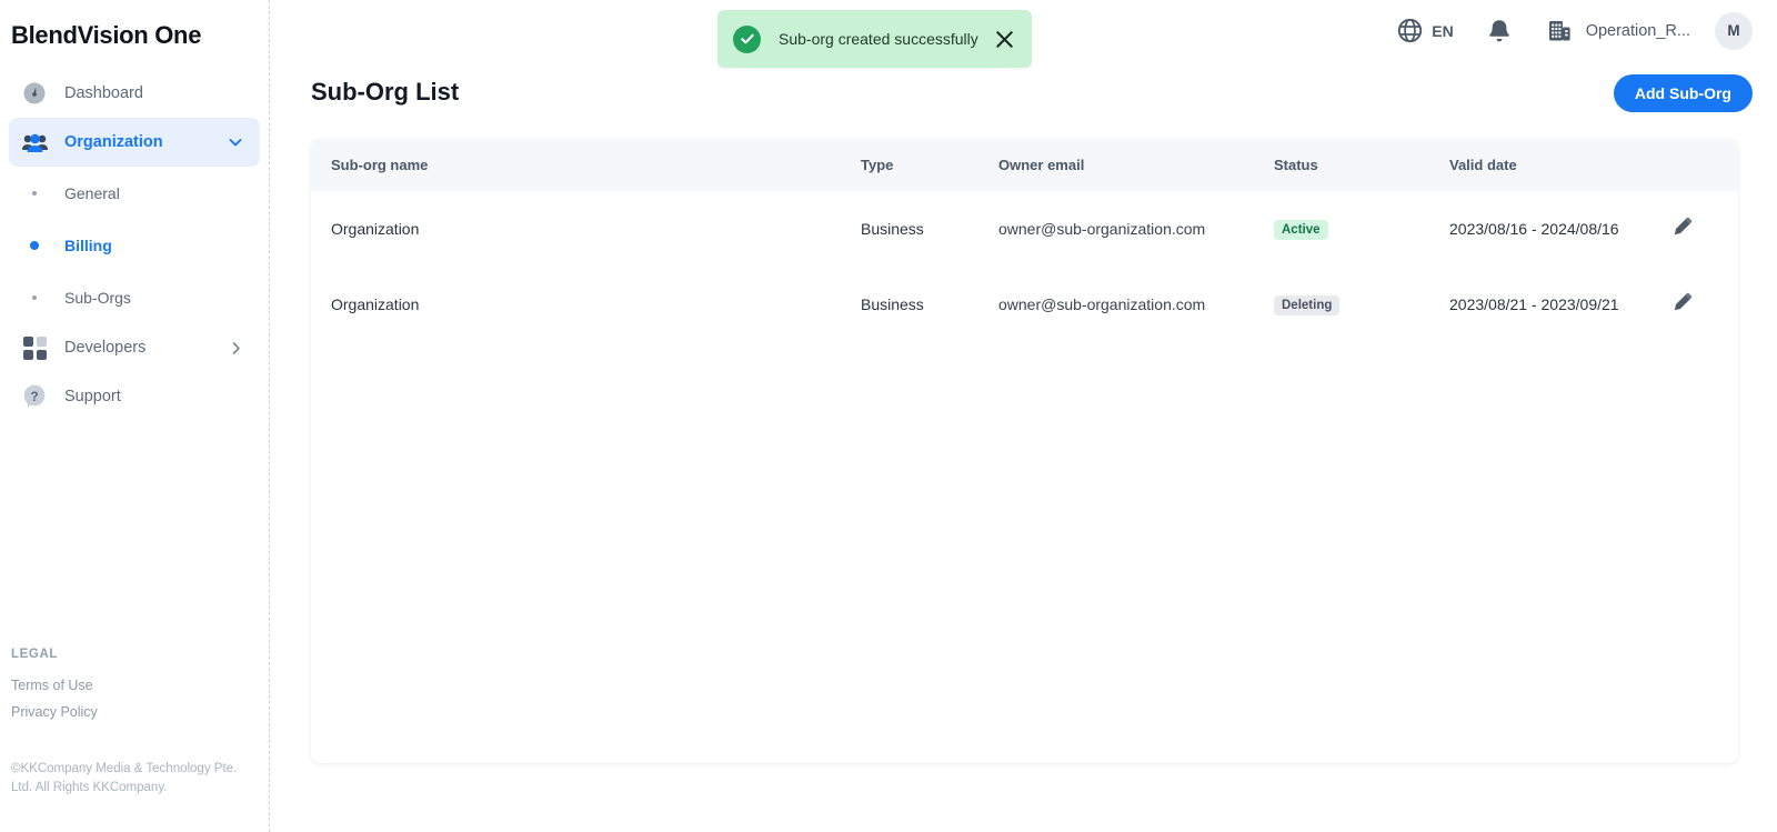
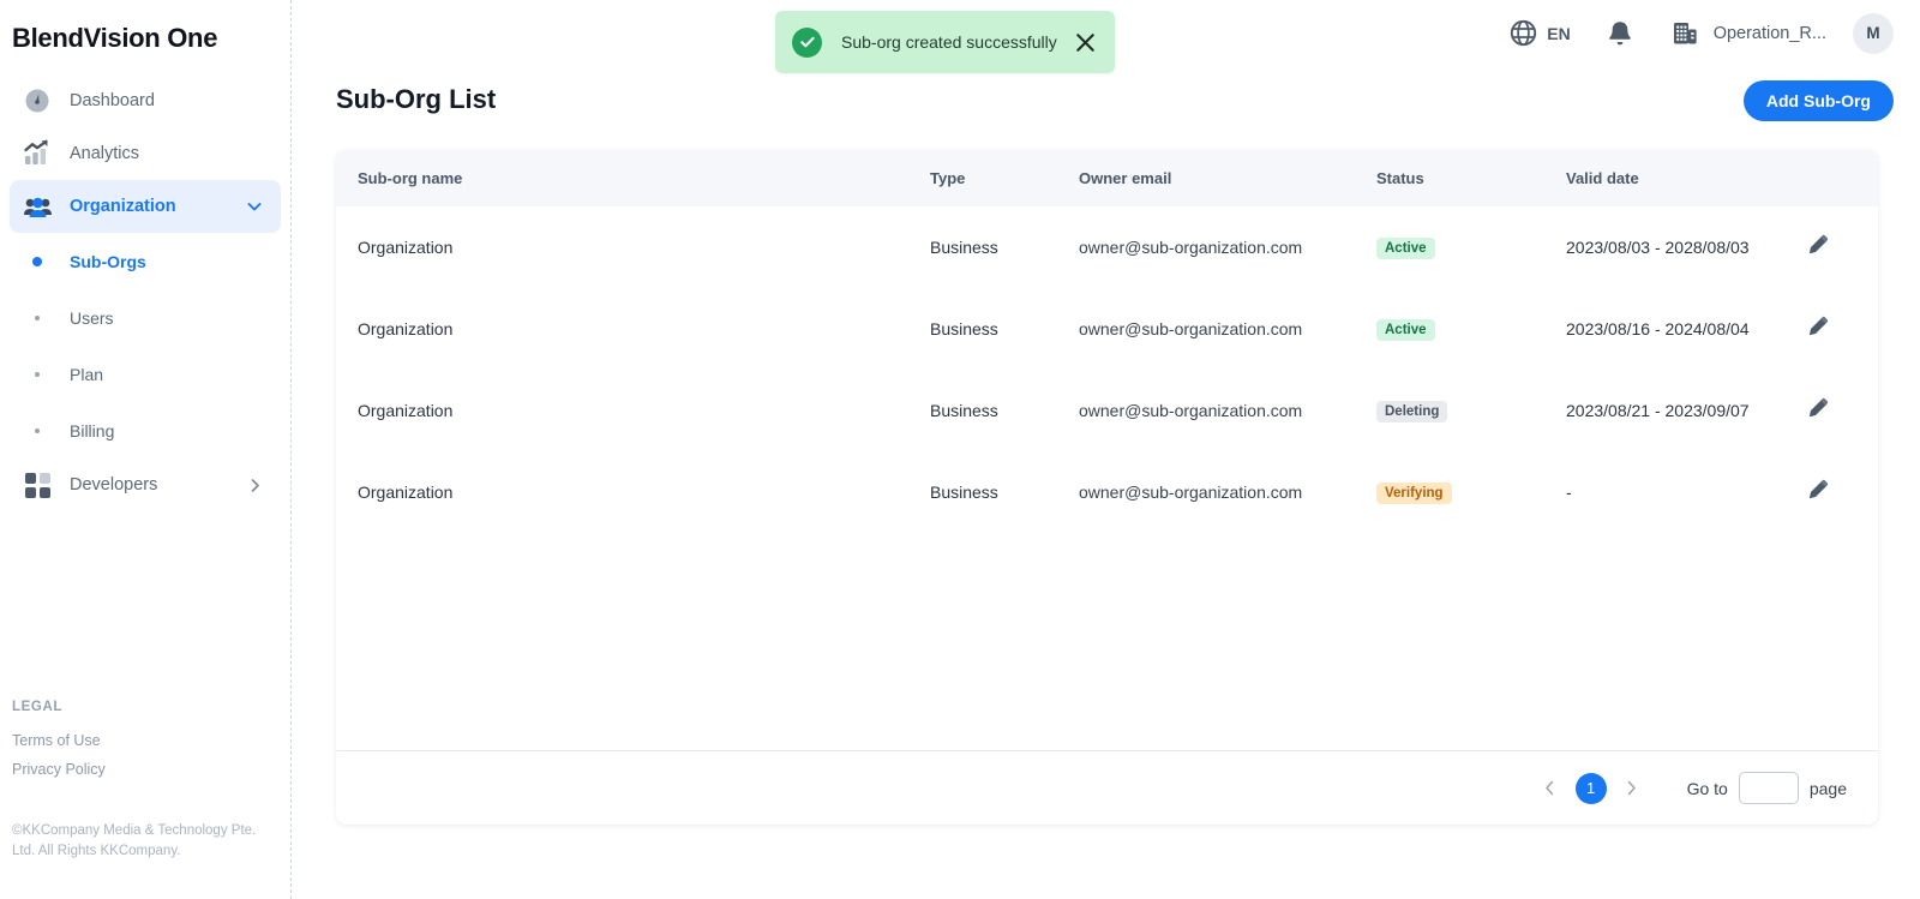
  BlendVision One
  Dashboard
+ Analytics
  Organization
- General
- Billing
+ Sub-Orgs
+ Users
+ Plan
- Sub-Orgs
+ Billing
  Developers
- ?
- Support
  LEGAL
  Terms of Use
  Privacy Policy
  ©KKCompany Media & Technology Pte. Ltd. All Rights KKCompany.
  EN
  Operation_R...
  M
  Sub-org created successfully
  Sub-Org List
  Add Sub-Org
  Sub-org name	Type	Owner email	Status	Valid date
+ Organization	Business	owner@sub-organization.com	Active	2023/08/03 - 2028/08/03
- Organization	Business	owner@sub-organization.com	Active	2023/08/16 - 2024/08/16
+ Organization	Business	owner@sub-organization.com	Active	2023/08/16 - 2024/08/04
- Organization	Business	owner@sub-organization.com	Deleting	2023/08/21 - 2023/09/21
+ Organization	Business	owner@sub-organization.com	Deleting	2023/08/21 - 2023/09/07
+ Organization	Business	owner@sub-organization.com	Verifying	-
+ 1
+ Go to
+ page
